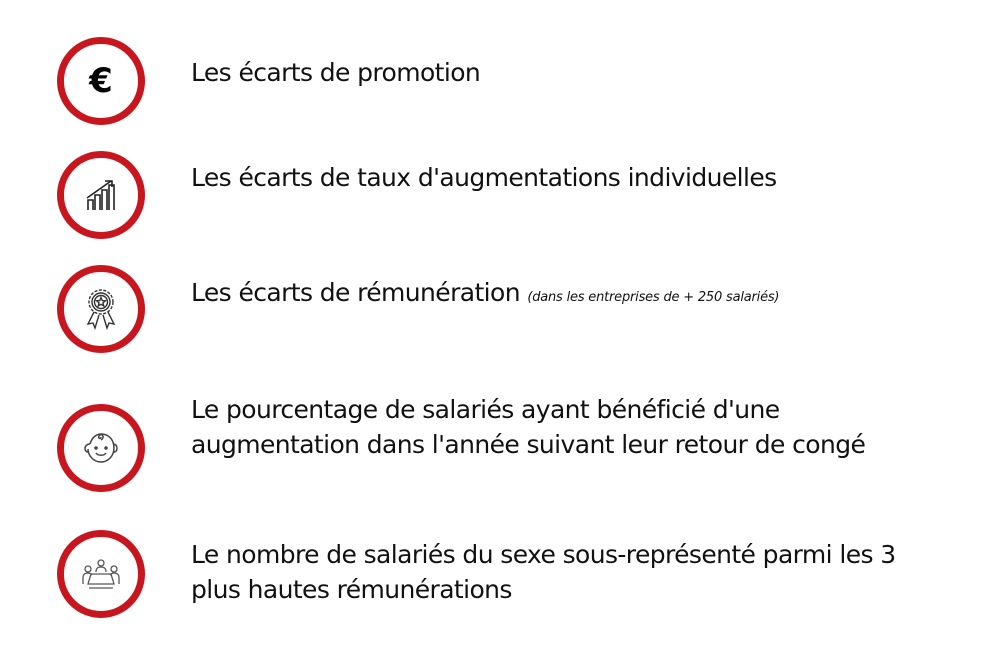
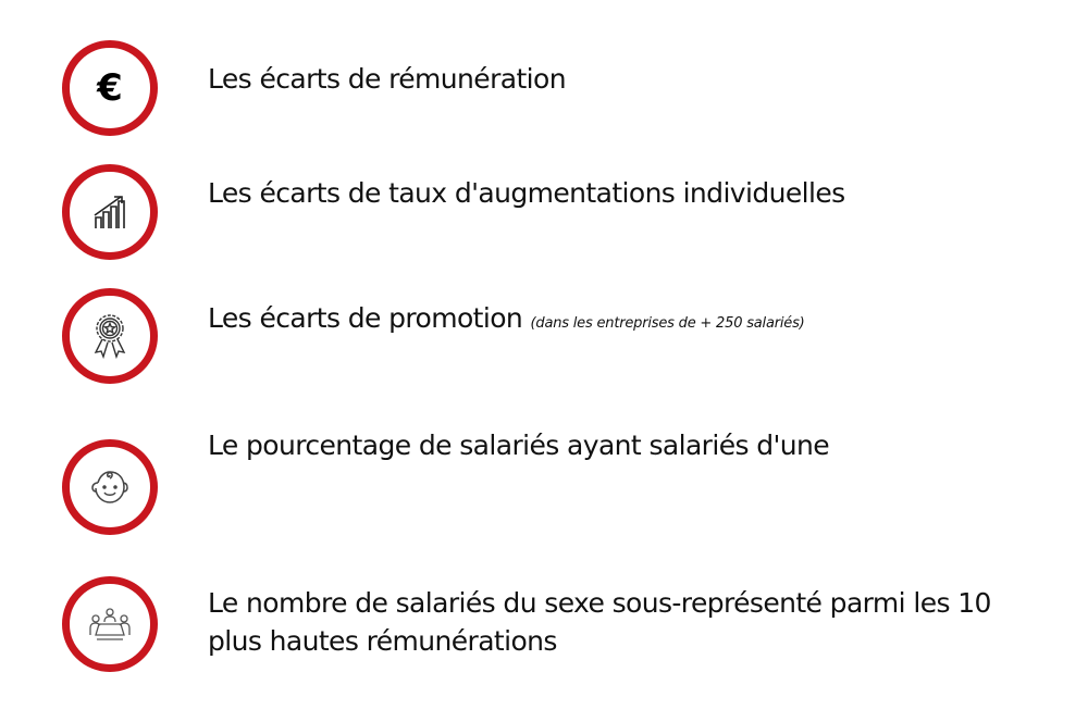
  €
- Les écarts de promotion
+ Les écarts de rémunération
  Les écarts de taux d'augmentations individuelles
- Les écarts de rémunération (dans les entreprises de + 250 salariés)
+ Les écarts de promotion (dans les entreprises de + 250 salariés)
- Le pourcentage de salariés ayant bénéficié d'une
+ Le pourcentage de salariés ayant salariés d'une
- augmentation dans l'année suivant leur retour de congé
- Le nombre de salariés du sexe sous-représenté parmi les 3
+ Le nombre de salariés du sexe sous-représenté parmi les 10
  plus hautes rémunérations
